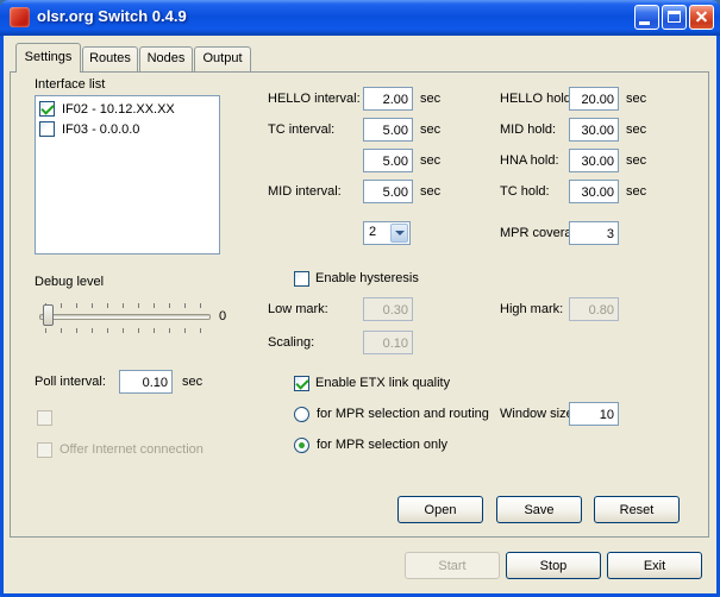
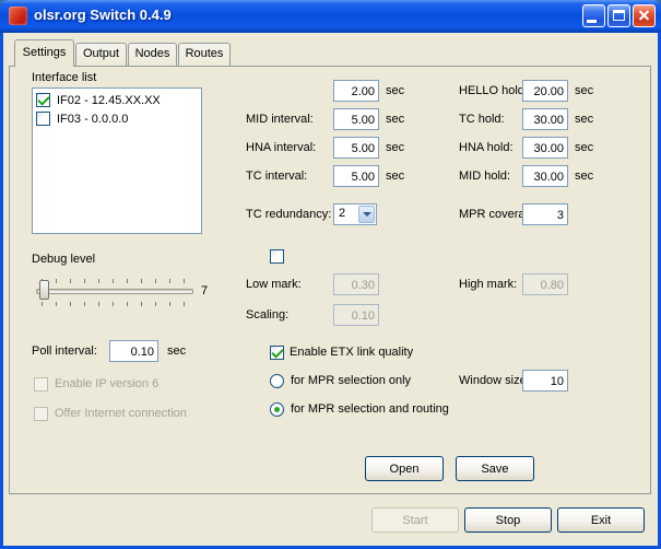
  olsr.org Switch 0.4.9
  Settings
- Routes
+ Output
  Nodes
- Output
+ Routes
  Interface list
- IF02 - 10.12.XX.XX
+ IF02 - 12.45.XX.XX
  IF03 - 0.0.0.0
  Debug level
- 0
+ 7
  Poll interval:
  0.10
  sec
+ Enable IP version 6
  Offer Internet connection
- HELLO interval:
  2.00
  sec
  HELLO hold
  20.00
  sec
- TC interval:
+ MID interval:
  5.00
  sec
- MID hold:
+ TC hold:
  30.00
  sec
+ HNA interval:
  5.00
  sec
  HNA hold:
  30.00
  sec
- MID interval:
+ TC interval:
  5.00
  sec
- TC hold:
+ MID hold:
  30.00
  sec
+ TC redundancy:
  2
  3
- Enable hysteresis
  Low mark:
  0.30
  High mark:
  0.80
  Scaling:
  0.10
  Enable ETX link quality
- for MPR selection and routing
+ for MPR selection only
  Window siz
  10
- for MPR selection only
+ for MPR selection and routing
  Open
  Save
- Reset
  Start
  Stop
  Exit
